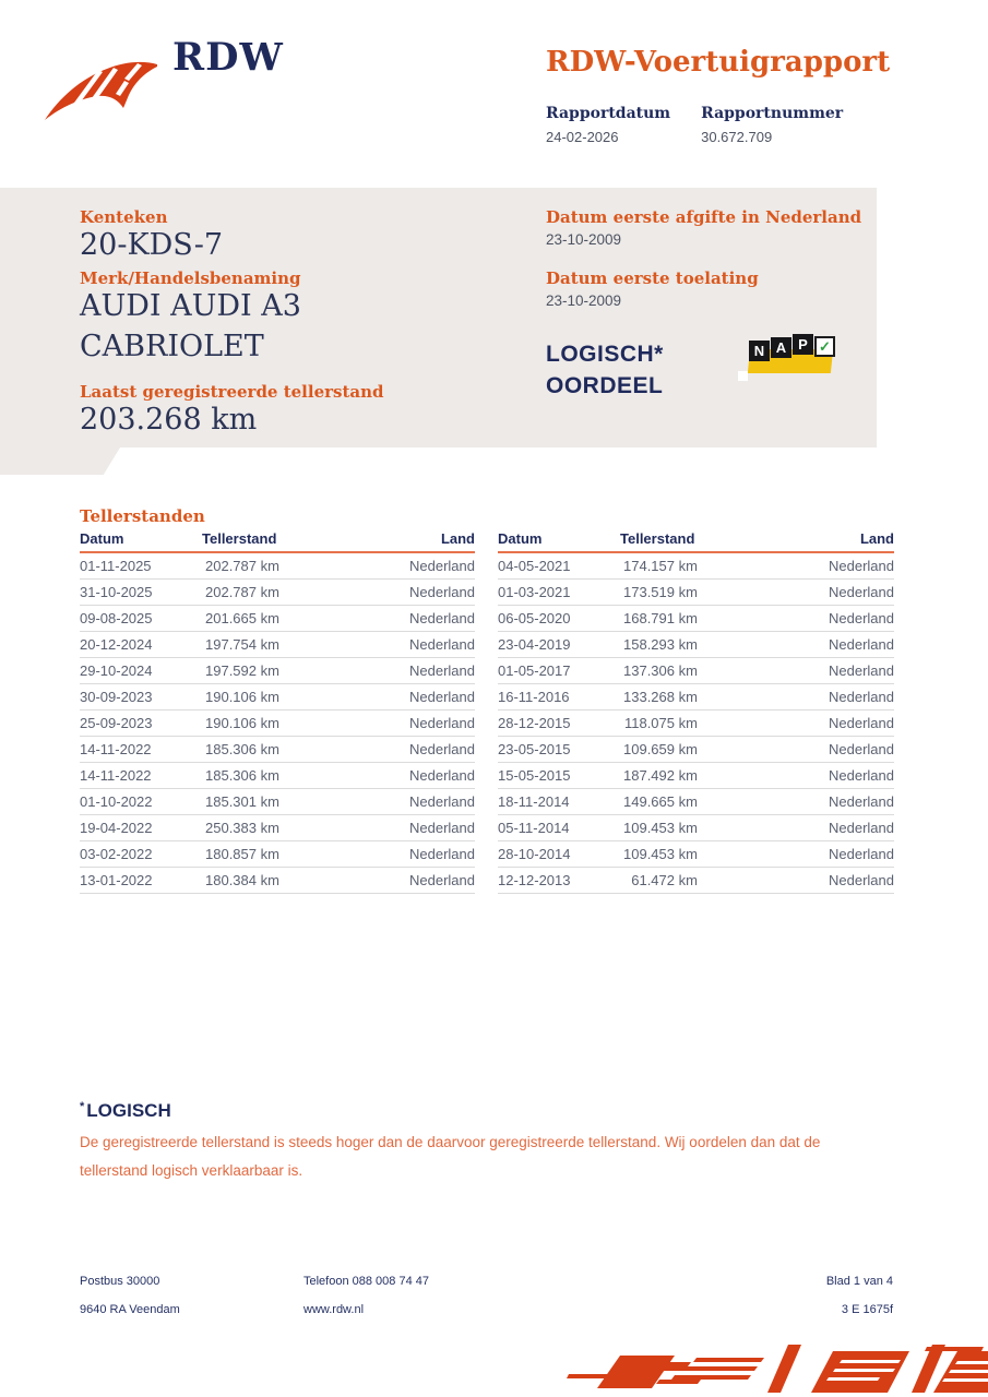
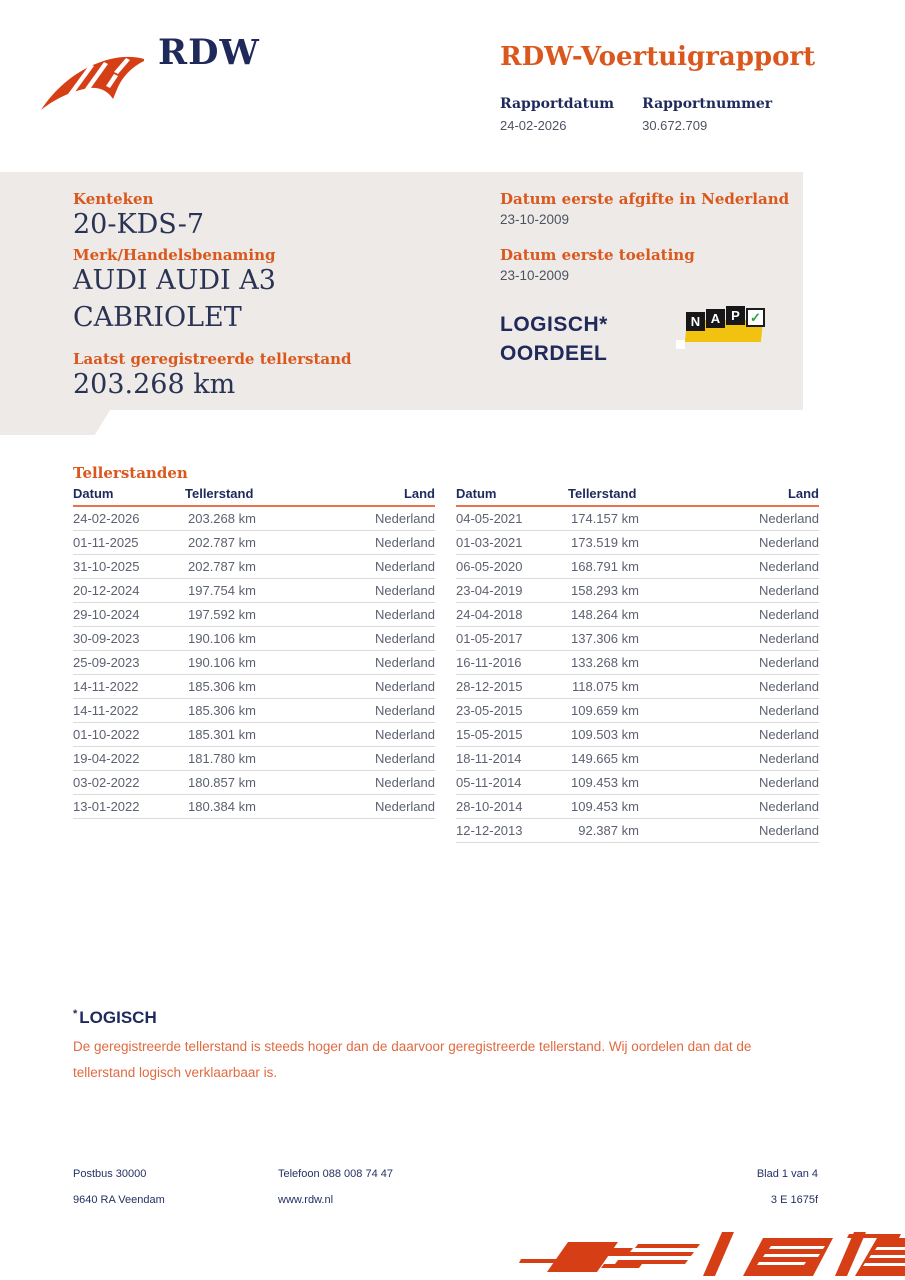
  RDW
  RDW-Voertuigrapport
  Rapportdatum
  24-02-2026
  Rapportnummer
  30.672.709
  Kenteken
  20-KDS-7
  Merk/Handelsbenaming
  AUDI AUDI A3 CABRIOLET
  Laatst geregistreerde tellerstand
  203.268 km
  Datum eerste afgifte in Nederland
  23-10-2009
  Datum eerste toelating
  23-10-2009
  LOGISCH*
  OORDEEL
  N
  A
  P
  ✓
  Tellerstanden
  Datum	Tellerstand	Land
+ 24-02-2026	203.268 km	Nederland
  01-11-2025	202.787 km	Nederland
  31-10-2025	202.787 km	Nederland
- 09-08-2025	201.665 km	Nederland
  20-12-2024	197.754 km	Nederland
  29-10-2024	197.592 km	Nederland
  30-09-2023	190.106 km	Nederland
  25-09-2023	190.106 km	Nederland
  14-11-2022	185.306 km	Nederland
  14-11-2022	185.306 km	Nederland
  01-10-2022	185.301 km	Nederland
- 19-04-2022	250.383 km	Nederland
+ 19-04-2022	181.780 km	Nederland
  03-02-2022	180.857 km	Nederland
  13-01-2022	180.384 km	Nederland
  Datum	Tellerstand	Land
  04-05-2021	174.157 km	Nederland
  01-03-2021	173.519 km	Nederland
  06-05-2020	168.791 km	Nederland
  23-04-2019	158.293 km	Nederland
+ 24-04-2018	148.264 km	Nederland
  01-05-2017	137.306 km	Nederland
  16-11-2016	133.268 km	Nederland
  28-12-2015	118.075 km	Nederland
  23-05-2015	109.659 km	Nederland
- 15-05-2015	187.492 km	Nederland
+ 15-05-2015	109.503 km	Nederland
  18-11-2014	149.665 km	Nederland
  05-11-2014	109.453 km	Nederland
  28-10-2014	109.453 km	Nederland
- 12-12-2013	61.472 km	Nederland
+ 12-12-2013	92.387 km	Nederland
  * LOGISCH
  De geregistreerde tellerstand is steeds hoger dan de daarvoor geregistreerde tellerstand. Wij oordelen dan dat de tellerstand logisch verklaarbaar is.
  Postbus 30000
  9640 RA Veendam
  Telefoon 088 008 74 47
  www.rdw.nl
  Blad 1 van 4
  3 E 1675f
